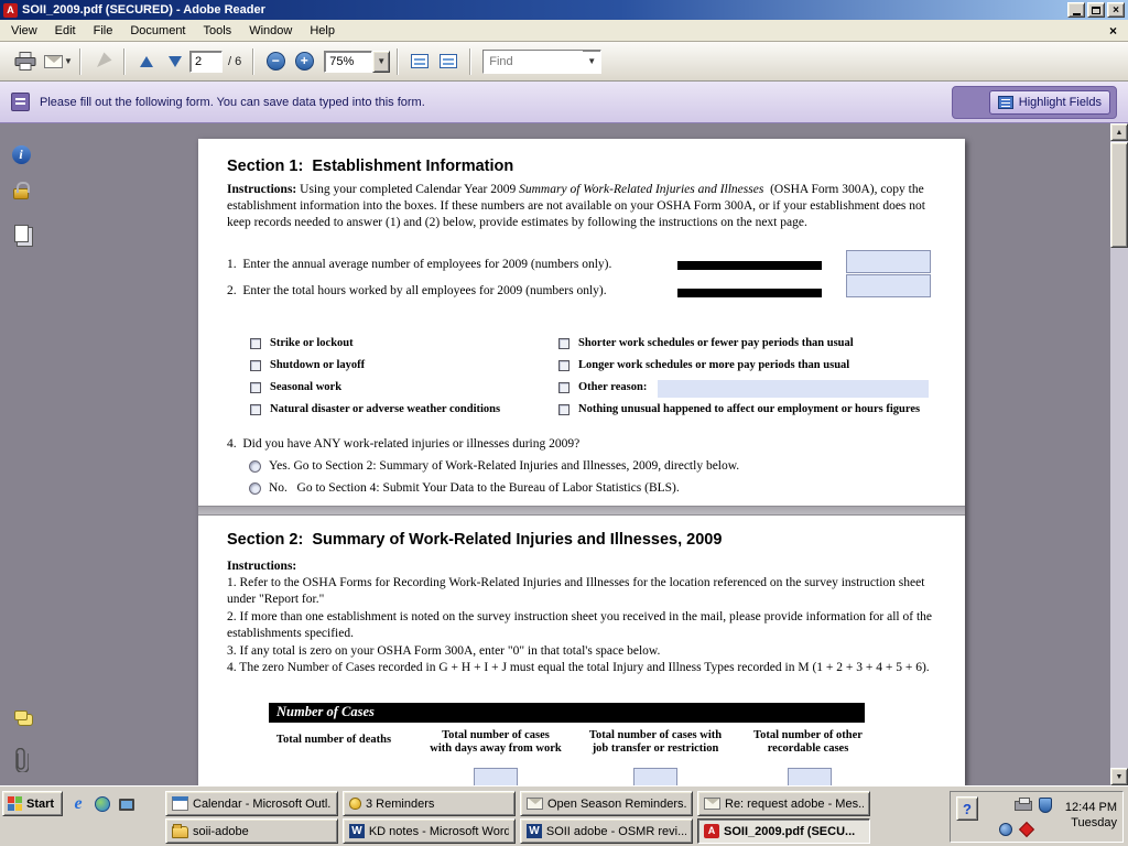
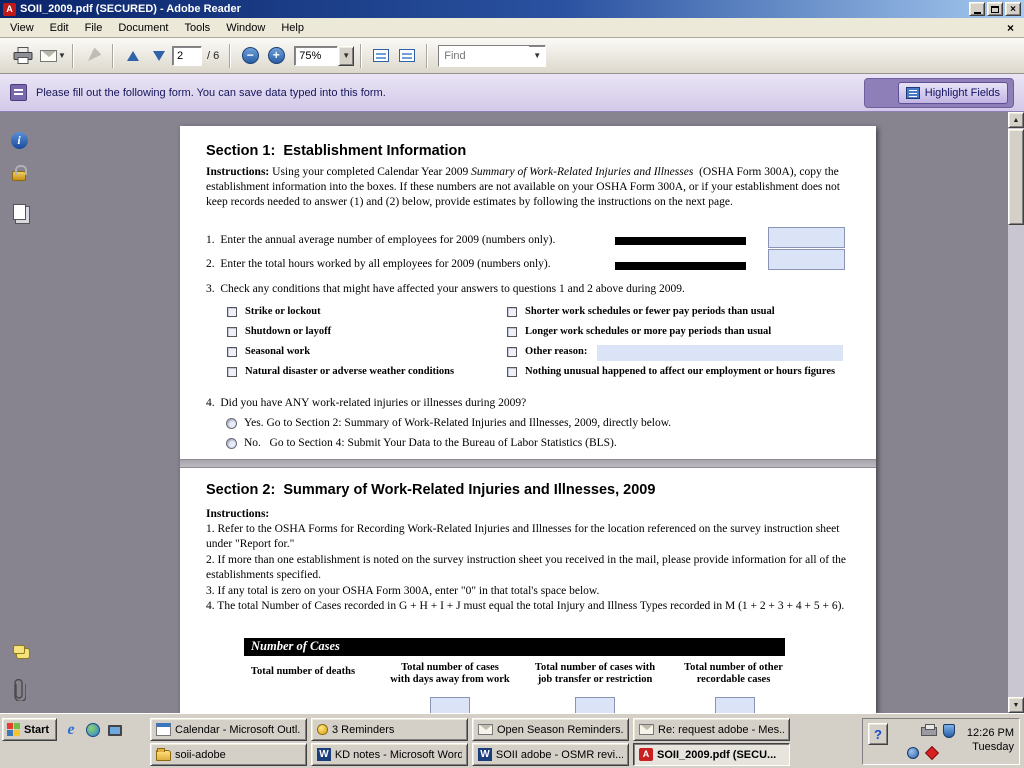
  A
  SOII_2009.pdf (SECURED) - Adobe Reader
  ×
  View
  Edit
  File
  Document
  Tools
  Window
  Help
  ×
  ▼
  2
  / 6
  −
  +
  75%
  ▼
  Find
  ▼
  Please fill out the following form. You can save data typed into this form.
  Highlight Fields
  i
  Section 1: Establishment Information
  Instructions: Using your completed Calendar Year 2009 Summary of Work-Related Injuries and Illnesses (OSHA Form 300A), copy the establishment information into the boxes. If these numbers are not available on your OSHA Form 300A, or if your establishment does not keep records needed to answer (1) and (2) below, provide estimates by following the instructions on the next page.
  1. Enter the annual average number of employees for 2009 (numbers only).
  2. Enter the total hours worked by all employees for 2009 (numbers only).
+ 3. Check any conditions that might have affected your answers to questions 1 and 2 above during 2009.
  Strike or lockout
  Shorter work schedules or fewer pay periods than usual
  Shutdown or layoff
  Longer work schedules or more pay periods than usual
  Seasonal work
  Other reason:
  Natural disaster or adverse weather conditions
  Nothing unusual happened to affect our employment or hours figures
  4. Did you have ANY work-related injuries or illnesses during 2009?
  Yes. Go to Section 2: Summary of Work-Related Injuries and Illnesses, 2009, directly below.
  No. Go to Section 4: Submit Your Data to the Bureau of Labor Statistics (BLS).
  Section 2: Summary of Work-Related Injuries and Illnesses, 2009
  Instructions:
  1. Refer to the OSHA Forms for Recording Work-Related Injuries and Illnesses for the location referenced on the survey instruction sheet under "Report for."
  2. If more than one establishment is noted on the survey instruction sheet you received in the mail, please provide information for all of the establishments specified.
  3. If any total is zero on your OSHA Form 300A, enter "0" in that total's space below.
- 4. The zero Number of Cases recorded in G + H + I + J must equal the total Injury and Illness Types recorded in M (1 + 2 + 3 + 4 + 5 + 6).
+ 4. The total Number of Cases recorded in G + H + I + J must equal the total Injury and Illness Types recorded in M (1 + 2 + 3 + 4 + 5 + 6).
  Number of Cases
  Total number of deaths
  Total number of cases with days away from work
  Total number of cases with job transfer or restriction
  Total number of other recordable cases
  Start
  e
  Calendar - Microsoft Outl.
  3 Reminders
  Open Season Reminders.
  Re: request adobe - Mes..
  soii-adobe
  W
  KD notes - Microsoft Word
  W
  SOII adobe - OSMR revi...
  A
  SOII_2009.pdf (SECU...
  ?
- 12:44 PM
+ 12:26 PM
  Tuesday
